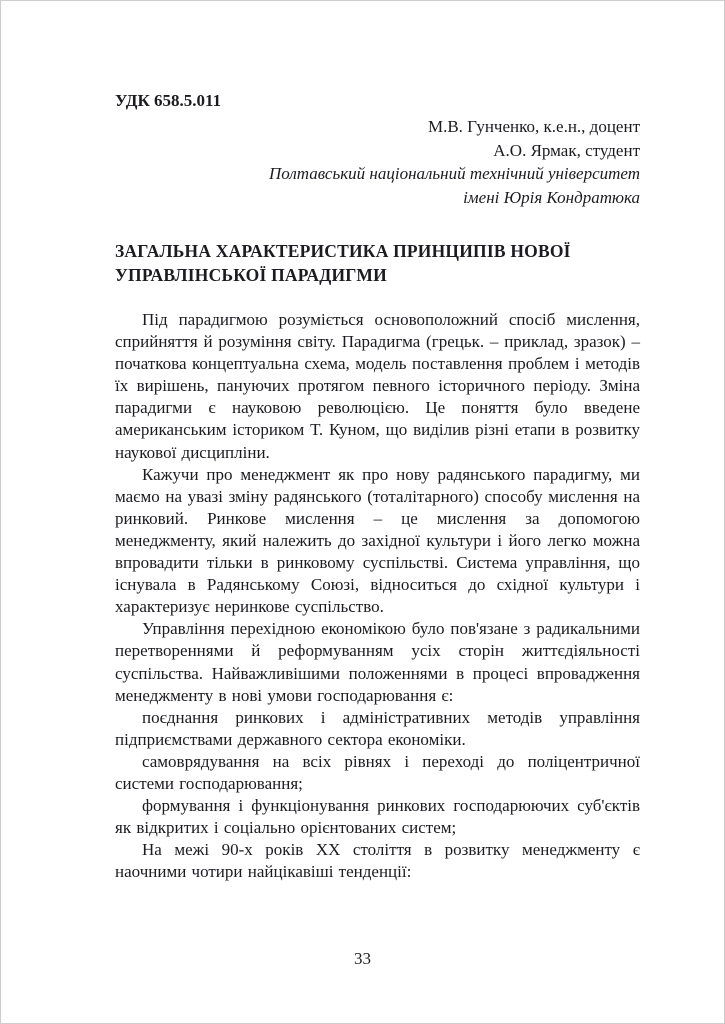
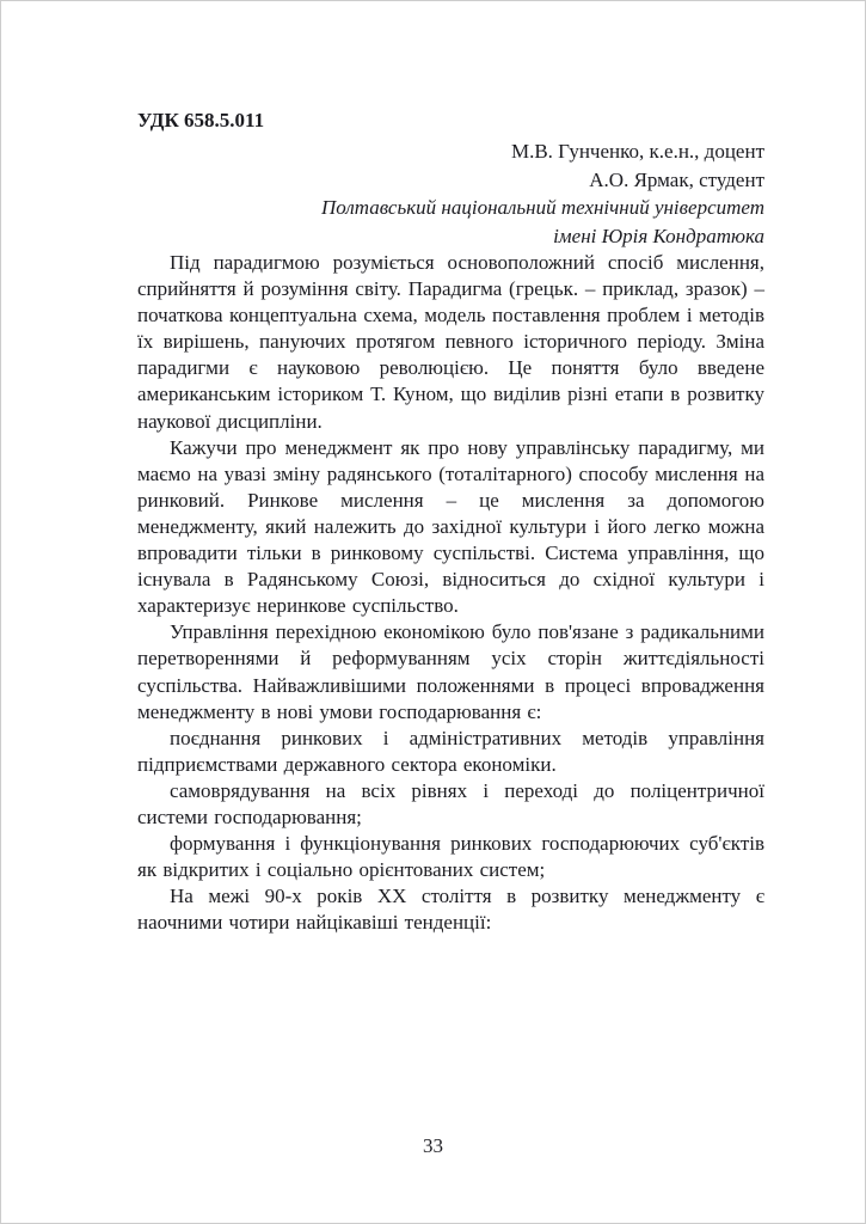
  УДК 658.5.011
  М.В. Гунченко, к.е.н., доцент
  А.О. Ярмак, студент
  Полтавський національний технічний університет
  імені Юрія Кондратюка
- ЗАГАЛЬНА ХАРАКТЕРИСТИКА ПРИНЦИПІВ НОВОЇ УПРАВЛІНСЬКОЇ ПАРАДИГМИ
  Під парадигмою розуміється основоположний спосіб мислення, сприйняття й розуміння світу. Парадигма (грецьк. – приклад, зразок) – початкова концептуальна схема, модель поставлення проблем і методів їх вирішень, пануючих протягом певного історичного періоду. Зміна парадигми є науковою революцією. Це поняття було введене американським істориком Т. Куном, що виділив різні етапи в розвитку наукової дисципліни.
- Кажучи про менеджмент як про нову радянського парадигму, ми маємо на увазі зміну радянського (тоталітарного) способу мислення на ринковий. Ринкове мислення – це мислення за допомогою менеджменту, який належить до західної культури і його легко можна впровадити тільки в ринковому суспільстві. Система управління, що існувала в Радянському Союзі, відноситься до східної культури і характеризує неринкове суспільство.
+ Кажучи про менеджмент як про нову управлінську парадигму, ми маємо на увазі зміну радянського (тоталітарного) способу мислення на ринковий. Ринкове мислення – це мислення за допомогою менеджменту, який належить до західної культури і його легко можна впровадити тільки в ринковому суспільстві. Система управління, що існувала в Радянському Союзі, відноситься до східної культури і характеризує неринкове суспільство.
  Управління перехідною економікою було пов'язане з радикальними перетвореннями й реформуванням усіх сторін життєдіяльності суспільства. Найважливішими положеннями в процесі впровадження менеджменту в нові умови господарювання є:
  поєднання ринкових і адміністративних методів управління підприємствами державного сектора економіки.
  самоврядування на всіх рівнях і переході до поліцентричної системи господарювання;
  формування і функціонування ринкових господарюючих суб'єктів як відкритих і соціально орієнтованих систем;
  На межі 90-х років XX століття в розвитку менеджменту є наочними чотири найцікавіші тенденції:
  33
